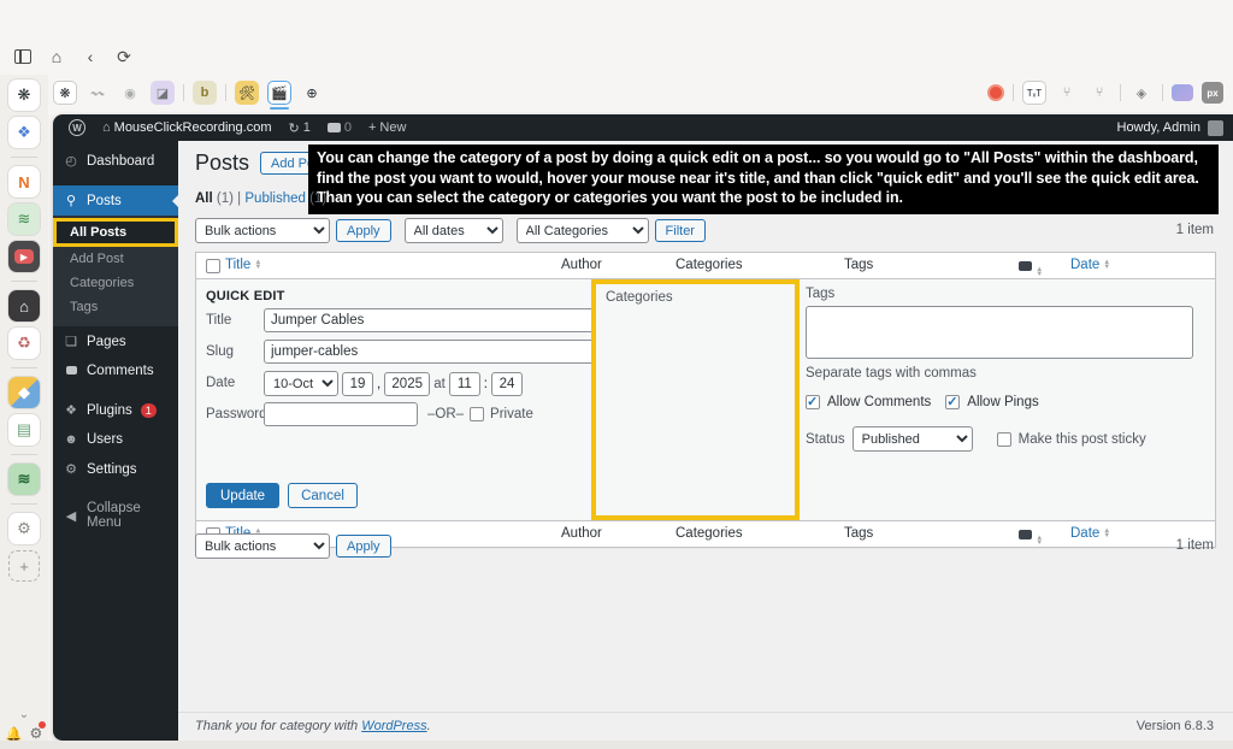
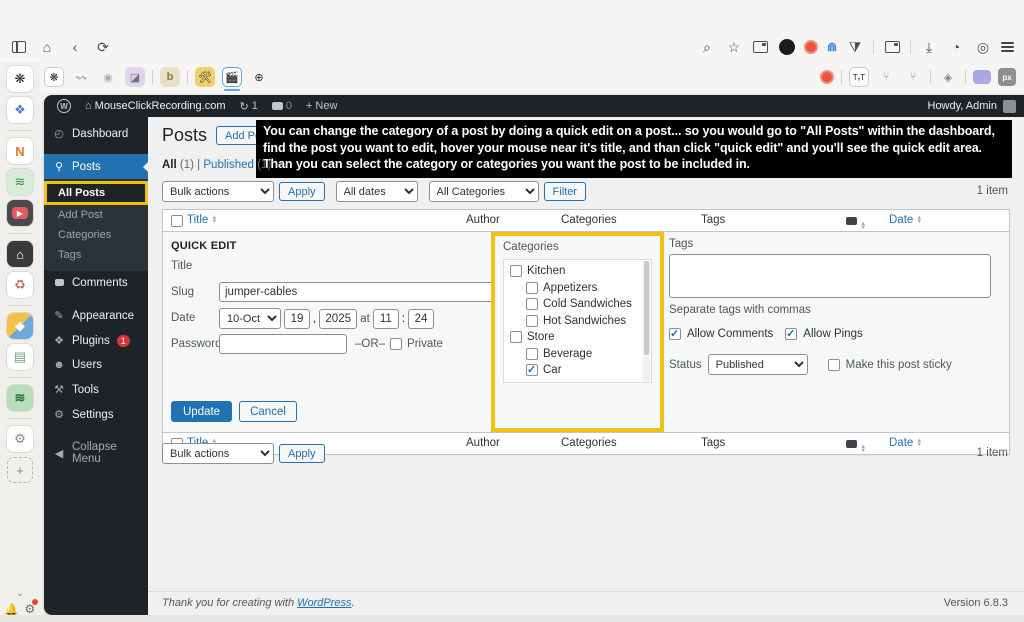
  ⌂
  ‹
  ⟳
+ ⌕
+ ☆
+ ⋒
+ ⧩
+ ⤓
+ ◔
+ ◎
  ❋
  〰
  ◉
  ◪
  b
  🛠
  🎬
  ⊕
  TₓT
  ⑂
  ⑂
  ◈
  px
  ❋
  ❖
  N
  ≋
  ▶
  ⌂
  ♻
  ◆
  ▤
  ≋
  ⚙
  +
  ⌄
  🔔
  ⚙
  W
  ⌂
  MouseClickRecording.com
  ↻
  1
  0
  + New
  Howdy, Admin
  ◴
  Dashboard
  ⚲
  Posts
  All Posts
  Add Post
  Categories
  Tags
- ❏
- Pages
  Comments
+ ✎
+ Appearance
  ❖
  Plugins
  1
  ☻
  Users
+ ⚒
+ Tools
  ⚙
  Settings
  ◀
  Collapse Menu
  Posts
- You can change the category of a post by doing a quick edit on a post... so you would go to "All Posts" within the dashboard, find the post you want to would, hover your mouse near it's title, and than click "quick edit" and you'll see the quick edit area. Than you can select the category or categories you want the post to be included in.
+ You can change the category of a post by doing a quick edit on a post... so you would go to "All Posts" within the dashboard, find the post you want to edit, hover your mouse near it's title, and than click "quick edit" and you'll see the quick edit area. Than you can select the category or categories you want the post to be included in.
  All (1) | Published (1)
  Bulk actions
  Apply
  All dates
  All Categories
  Filter
  1 item
  Title
  Author
  Categories
  Tags
  Date
  QUICK EDIT
  Title
- Jumper Cables
  Slug
  jumper-cables
  Date
  10-Oct
  19
  ,
  2025
  at
  11
  :
  24
  Passwor
  –OR–
  Private
  Update
  Cancel
  Categories
+ Kitchen
+ Appetizers
+ Cold Sandwiches
+ Hot Sandwiches
+ Store
+ Beverage
+ Car
  Tags
  Separate tags with commas
  Allow Comments
  Allow Pings
  Status
  Published
  Make this post sticky
  Author
  Categories
  Tags
  Date
  Bulk actions
  Apply
  1 item
- Thank you for category with WordPress.
+ Thank you for creating with WordPress.
  Version 6.8.3
